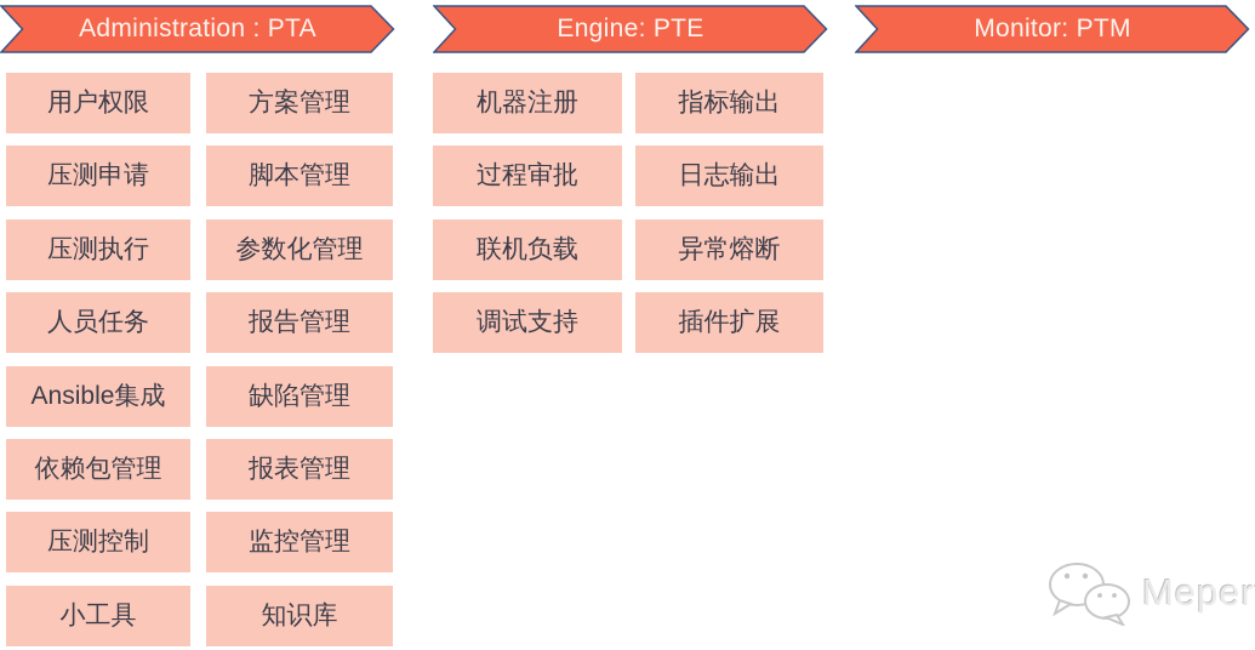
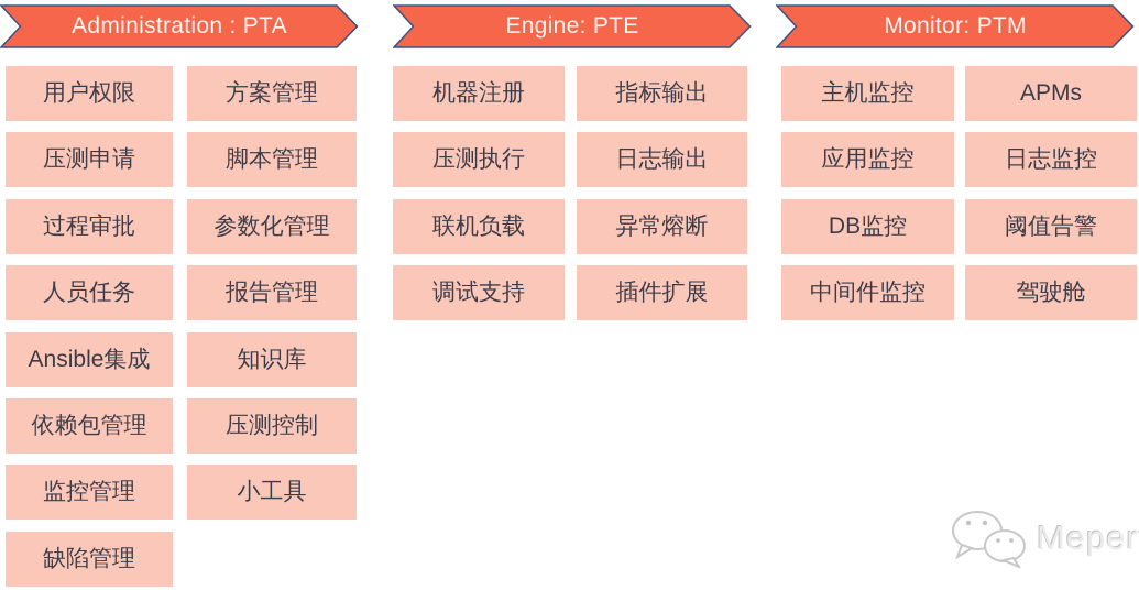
  Administration : PTA
  Engine: PTE
  Monitor: PTM
  用户权限
  方案管理
  压测申请
  脚本管理
- 压测执行
+ 过程审批
  参数化管理
  人员任务
  报告管理
  Ansible集成
- 缺陷管理
+ 知识库
  依赖包管理
- 报表管理
  压测控制
  监控管理
  小工具
- 知识库
+ 缺陷管理
  机器注册
  指标输出
- 过程审批
+ 压测执行
  日志输出
  联机负载
  异常熔断
  调试支持
  插件扩展
+ 主机监控
+ APMs
+ 应用监控
+ 日志监控
+ DB监控
+ 阈值告警
+ 中间件监控
+ 驾驶舱
  Meper
